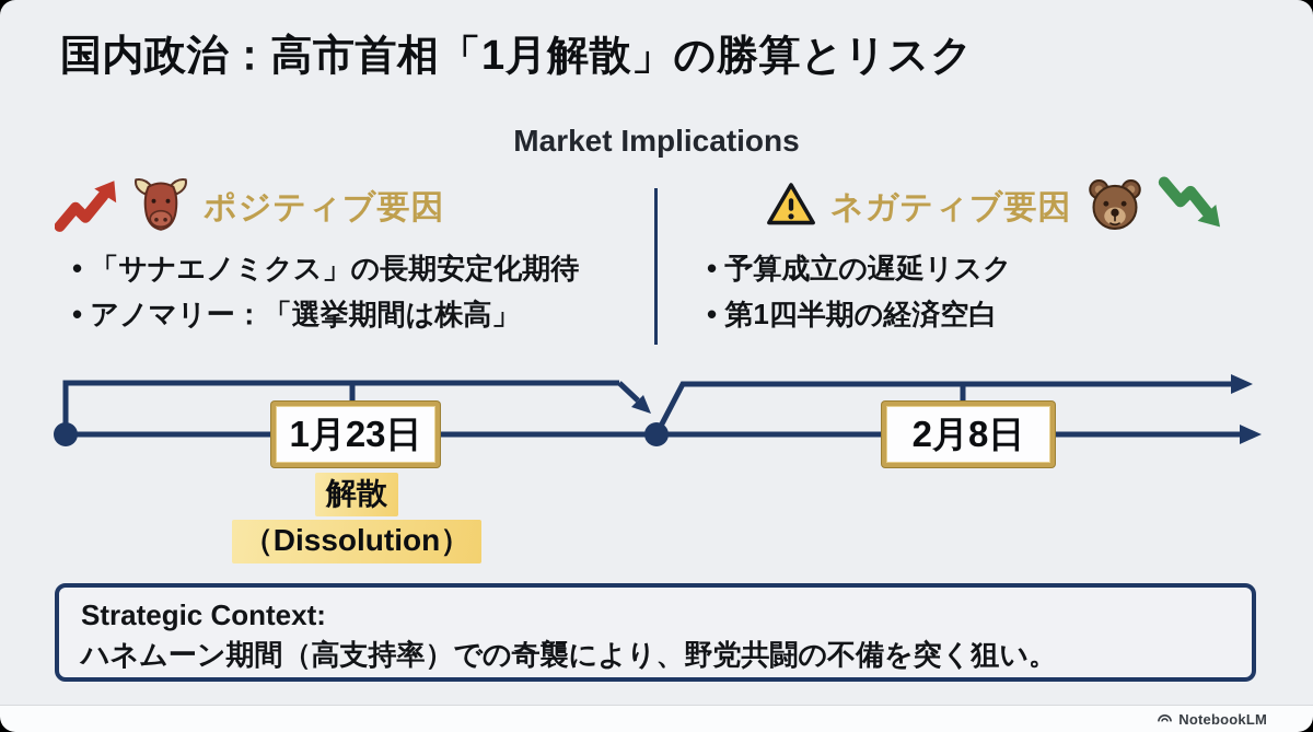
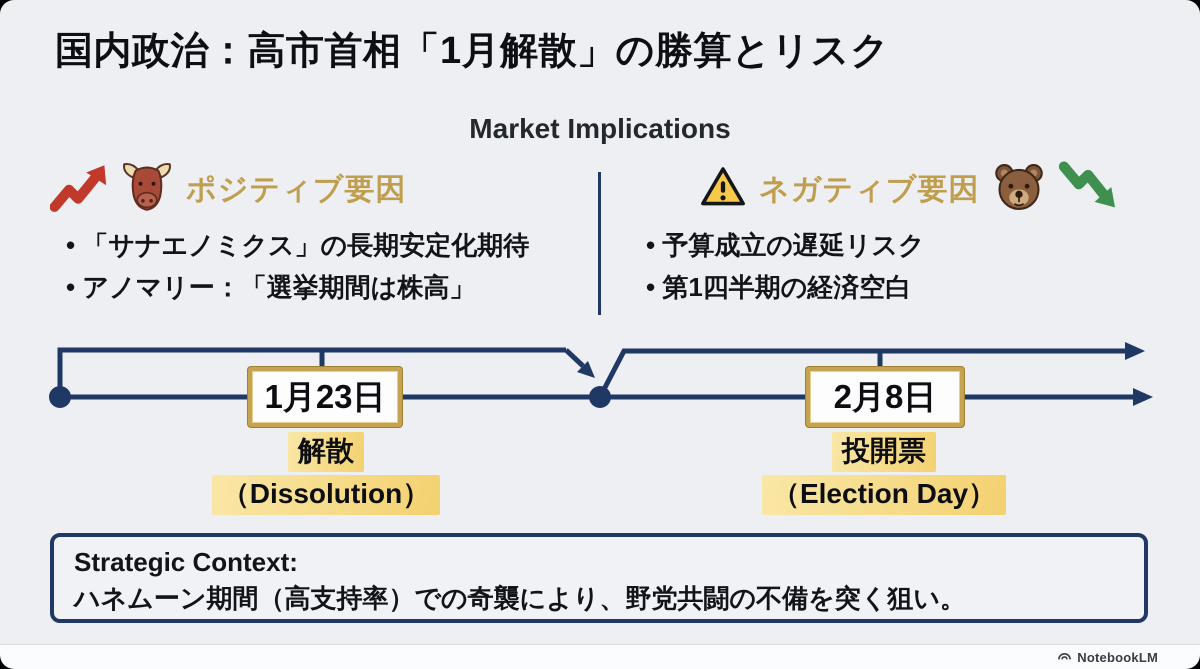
  国内政治：高市首相「1月解散」の勝算とリスク
  Market Implications
  ポジティブ要因
  ネガティブ要因
  「サナエノミクス」の長期安定化期待
  アノマリー：「選挙期間は株高」
  予算成立の遅延リスク
  第1四半期の経済空白
  1月23日
  2月8日
  解散
  （Dissolution）
+ 投開票
+ （Election Day）
  Strategic Context:
  ハネムーン期間（高支持率）での奇襲により、野党共闘の不備を突く狙い。
  NotebookLM
